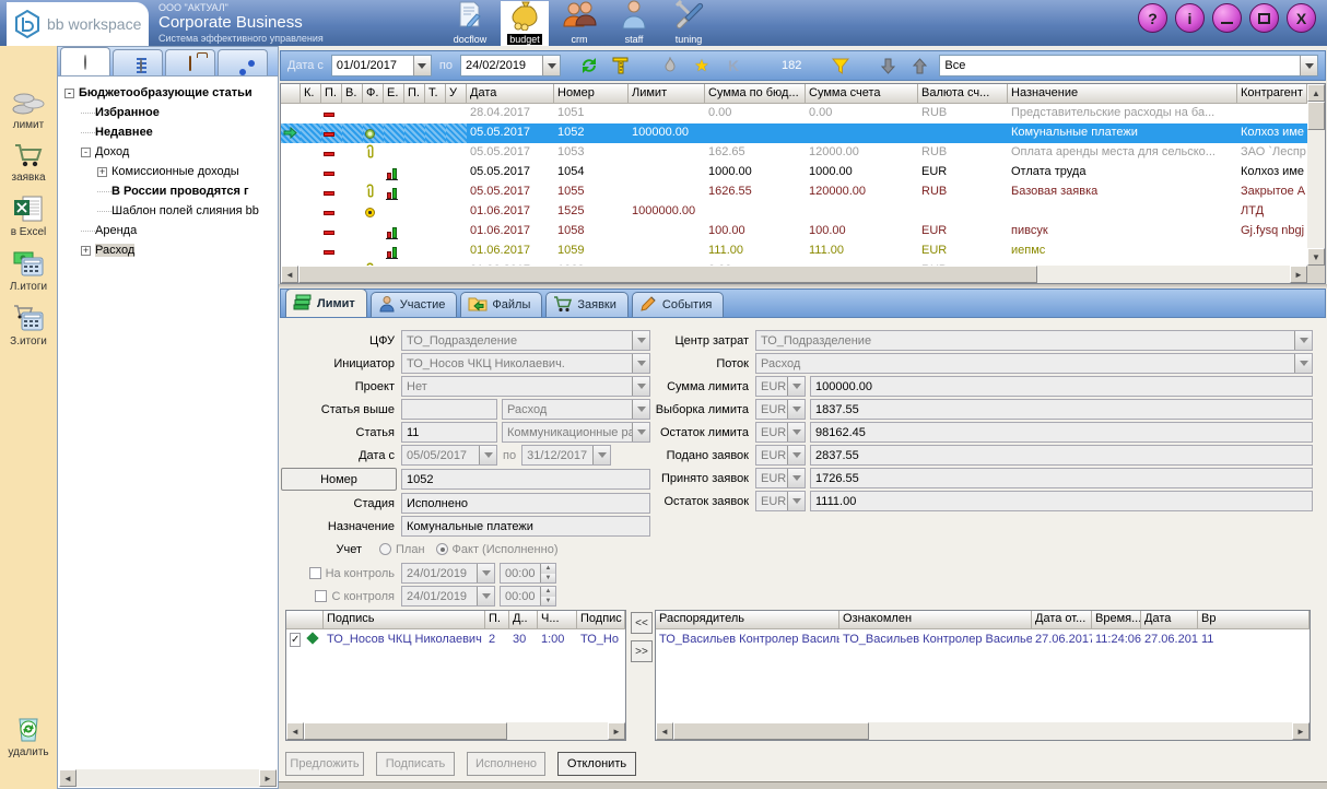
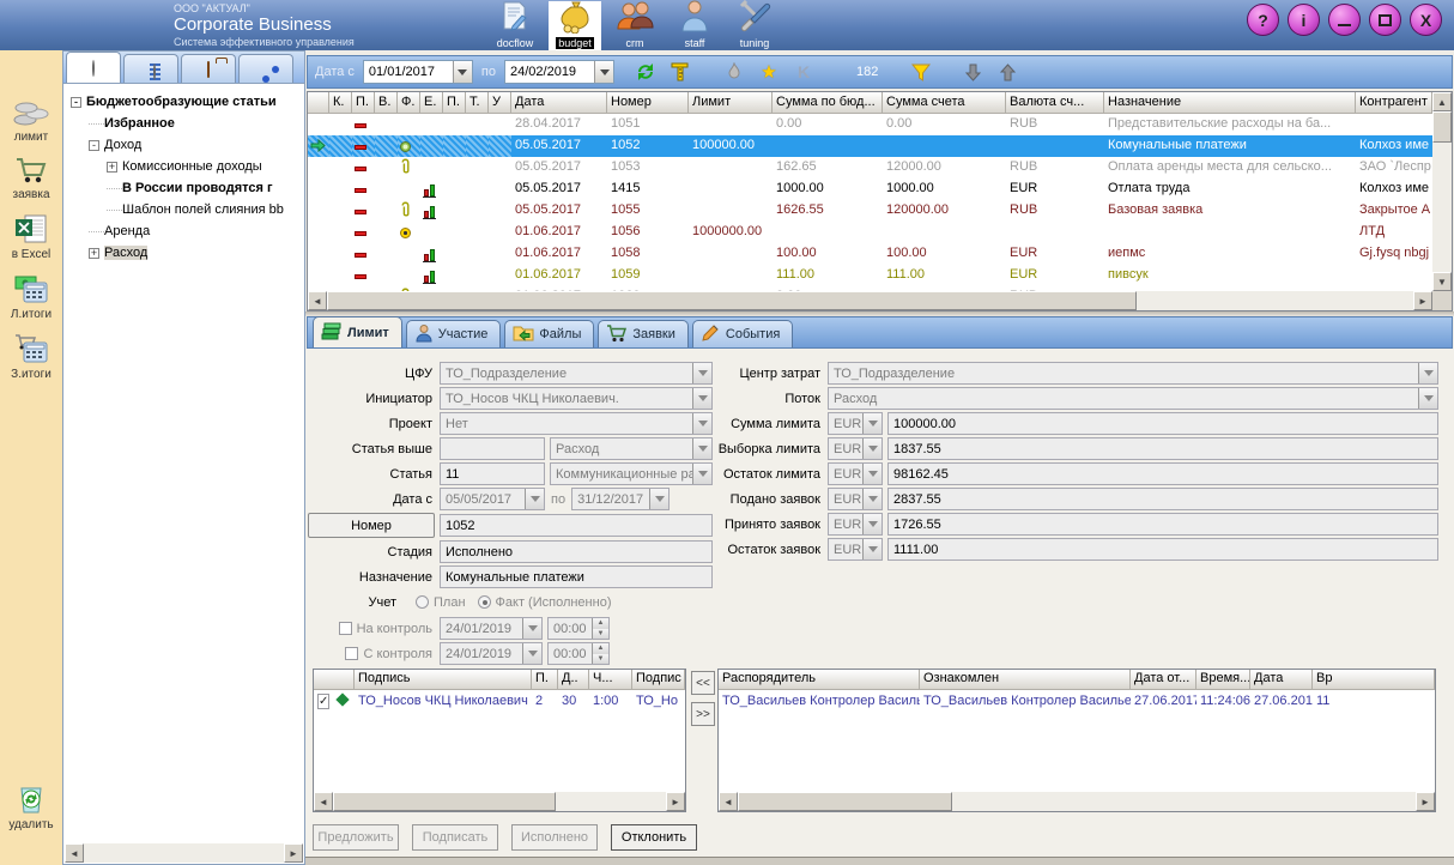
- bb workspace
  ООО "АКТУАЛ"
  Corporate Business
  Система эффективного управления
  docflow
  budget
  crm
  staff
  tuning
  ?
  i
  X
  лимит
  заявка
  в Excel
  Л.итоги
  З.итоги
  удалить
  -
  Бюджетообразующие статьи
  Избранное
- Недавнее
  -
  Доход
  +
  Комиссионные доходы
  В России проводятся г
  Шаблон полей слияния bb
  Аренда
  +
  Расход
  ◄
  ►
  Дата с
  01/01/2017
  по
  24/02/2019
  ★
  K
  182
- Все
  К.
  П.
  В.
  Ф.
  Е.
  П.
  Т.
  У
  Дата
  Номер
  Лимит
  Сумма по бюд...
  Сумма счета
  Валюта сч...
  Назначение
  Контрагент
  28.04.2017
  1051
  0.00
  0.00
  RUB
  Представительские расходы на ба...
  05.05.2017
  1052
  100000.00
  Комунальные платежи
  Колхоз име
  05.05.2017
  1053
  162.65
  12000.00
  RUB
  Оплата аренды места для сельско...
  ЗАО `Леспр
  05.05.2017
- 1054
+ 1415
  1000.00
  1000.00
  EUR
  Отлата труда
  Колхоз име
  05.05.2017
  1055
  1626.55
  120000.00
  RUB
  Базовая заявка
  Закрытое А
  01.06.2017
- 1525
+ 1056
  1000000.00
  ЛТД
  01.06.2017
  1058
  100.00
  100.00
  EUR
- пивсук
+ иепмс
  Gj.fysq nbgj
  01.06.2017
  1059
  111.00
  111.00
  EUR
- иепмс
+ пивсук
  ▲
  ▼
  ◄
  ►
  Лимит
  Участие
  Файлы
  Заявки
  События
  ЦФУ
  ТО_Подразделение
  Инициатор
  ТО_Носов ЧКЦ Николаевич.
  Проект
  Нет
  Статья выше
  Расход
  Статья
  11
  Коммуникационные р
  Дата с
  05/05/2017
  по
  31/12/2017
  Номер
  1052
  Стадия
  Исполнено
  Назначение
  Комунальные платежи
  Учет
  План
  Факт (Исполненно)
  На контроль
  24/01/2019
  00:00
  С контроля
  24/01/2019
  00:00
  Центр затрат
  ТО_Подразделение
  Поток
  Расход
  Сумма лимита
  EUR
  100000.00
  Выборка лимита
  EUR
  1837.55
  Остаток лимита
  EUR
  98162.45
  Подано заявок
  EUR
  2837.55
  Принято заявок
  EUR
  1726.55
  Остаток заявок
  EUR
  1111.00
  Подпись
  П.
  Д..
  Ч...
  Подпис
  ✓
  ТО_Носов ЧКЦ Николаевич
  2
  30
  1:00
  ТО_Но
  ◄
  ►
  <<
  >>
  Распорядитель
  Ознакомлен
  Дата от...
  Время...
  Дата
  Вр
  ТО_Васильев Контролер Василь
  ТО_Васильев Контролер Василье
  27.06.2017
  11:24:06
  27.06.201
  11
  ◄
  ►
  Предложить
  Подписать
  Исполнено
  Отклонить
